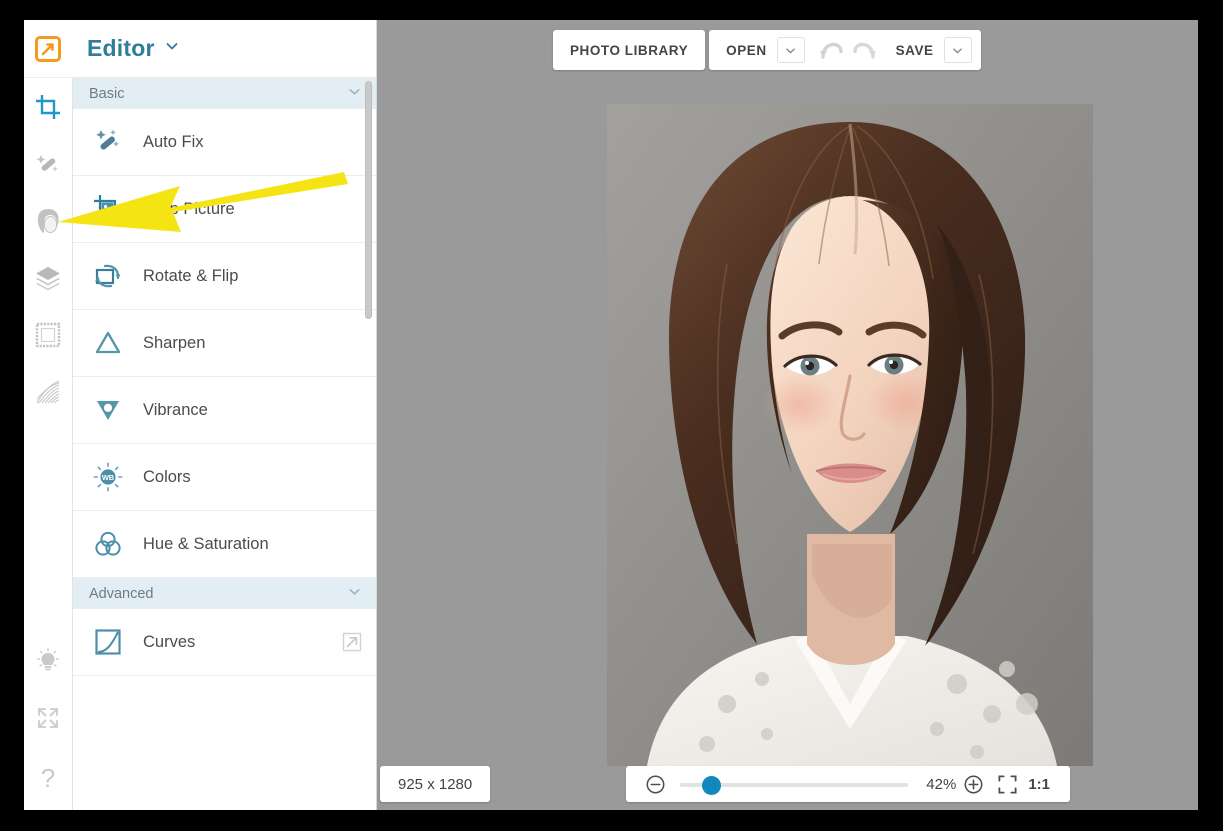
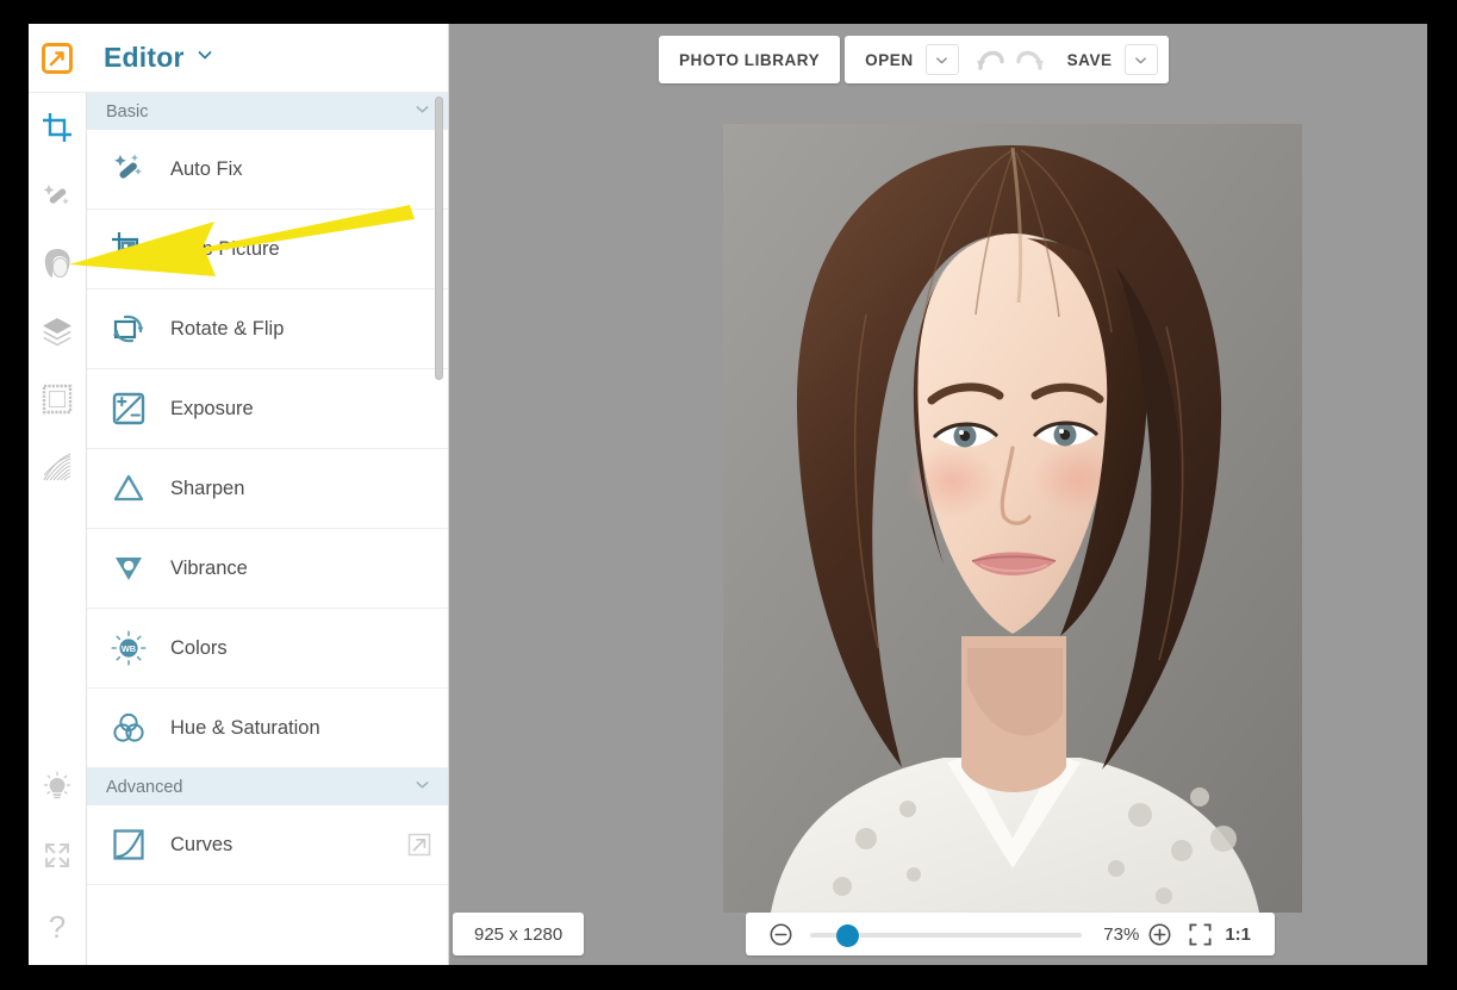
  ?
  Editor
  Basic
  Auto Fix
  Rotate & Flip
+ Exposure
  Sharpen
  Vibrance
  WB
  Colors
  Hue & Saturation
  Advanced
  Curves
  PHOTO LIBRARY
  OPEN
  SAVE
  925 x 1280
- 42%
+ 73%
  1:1
